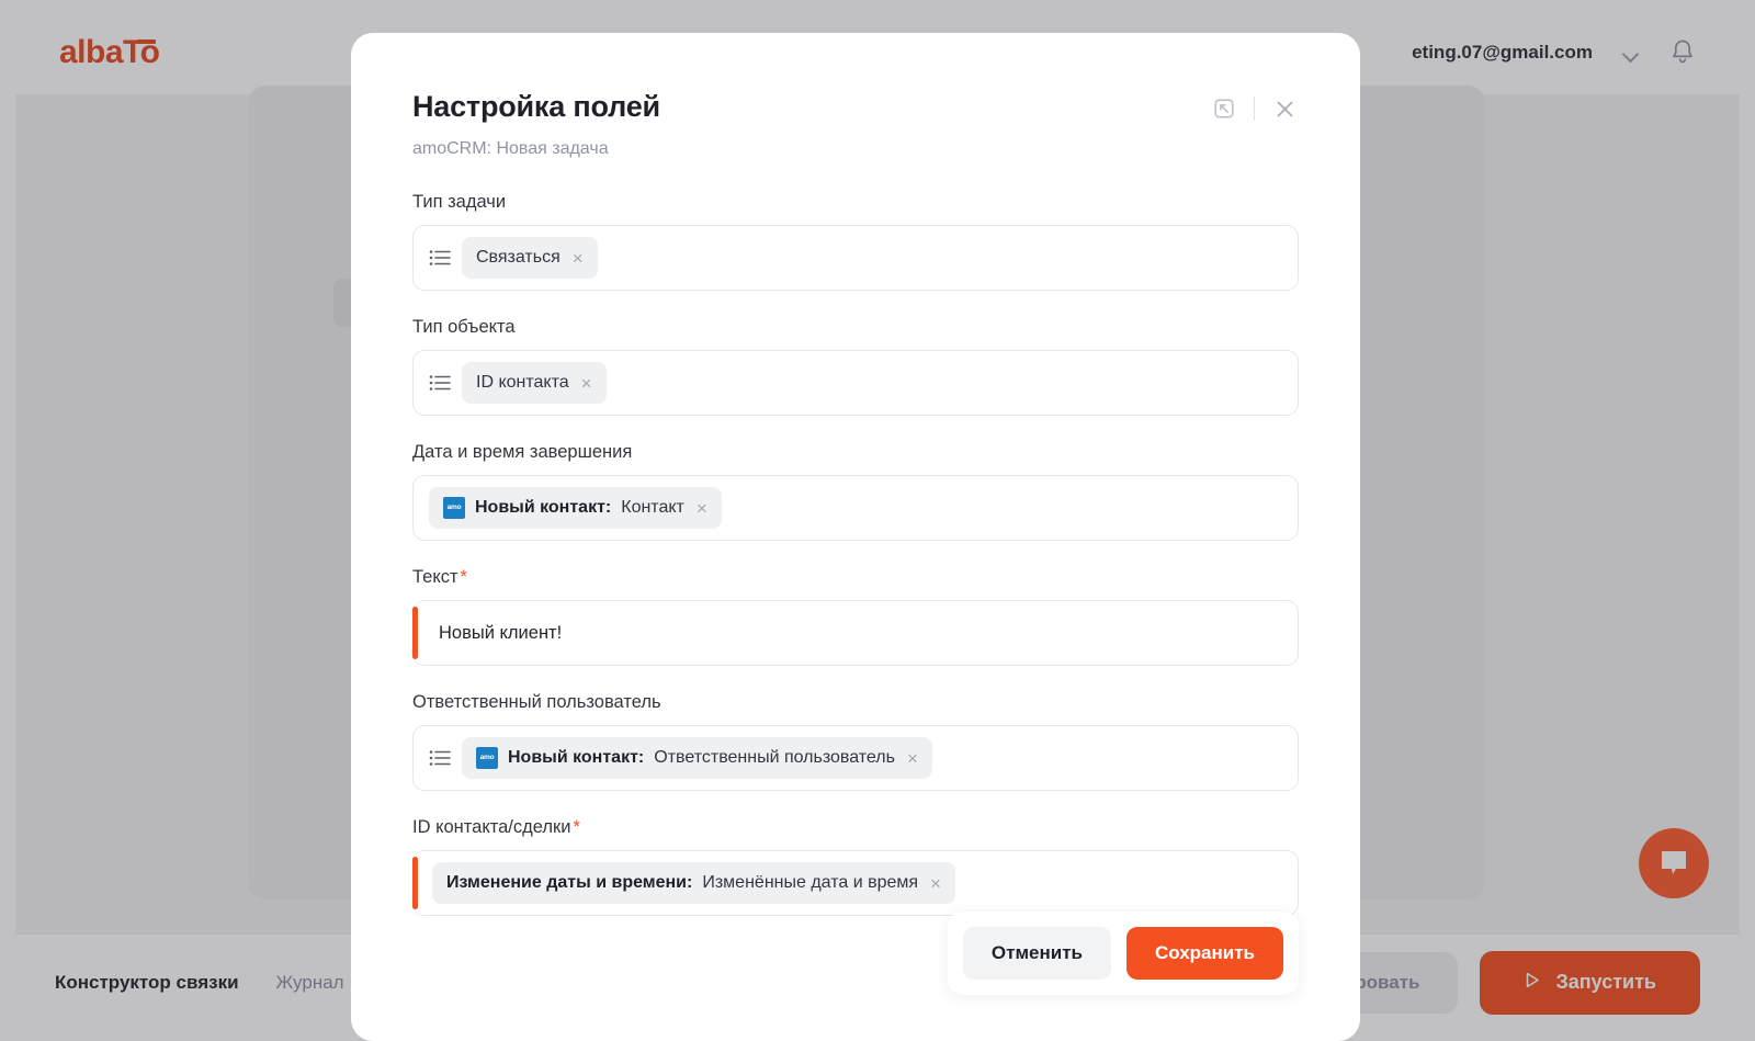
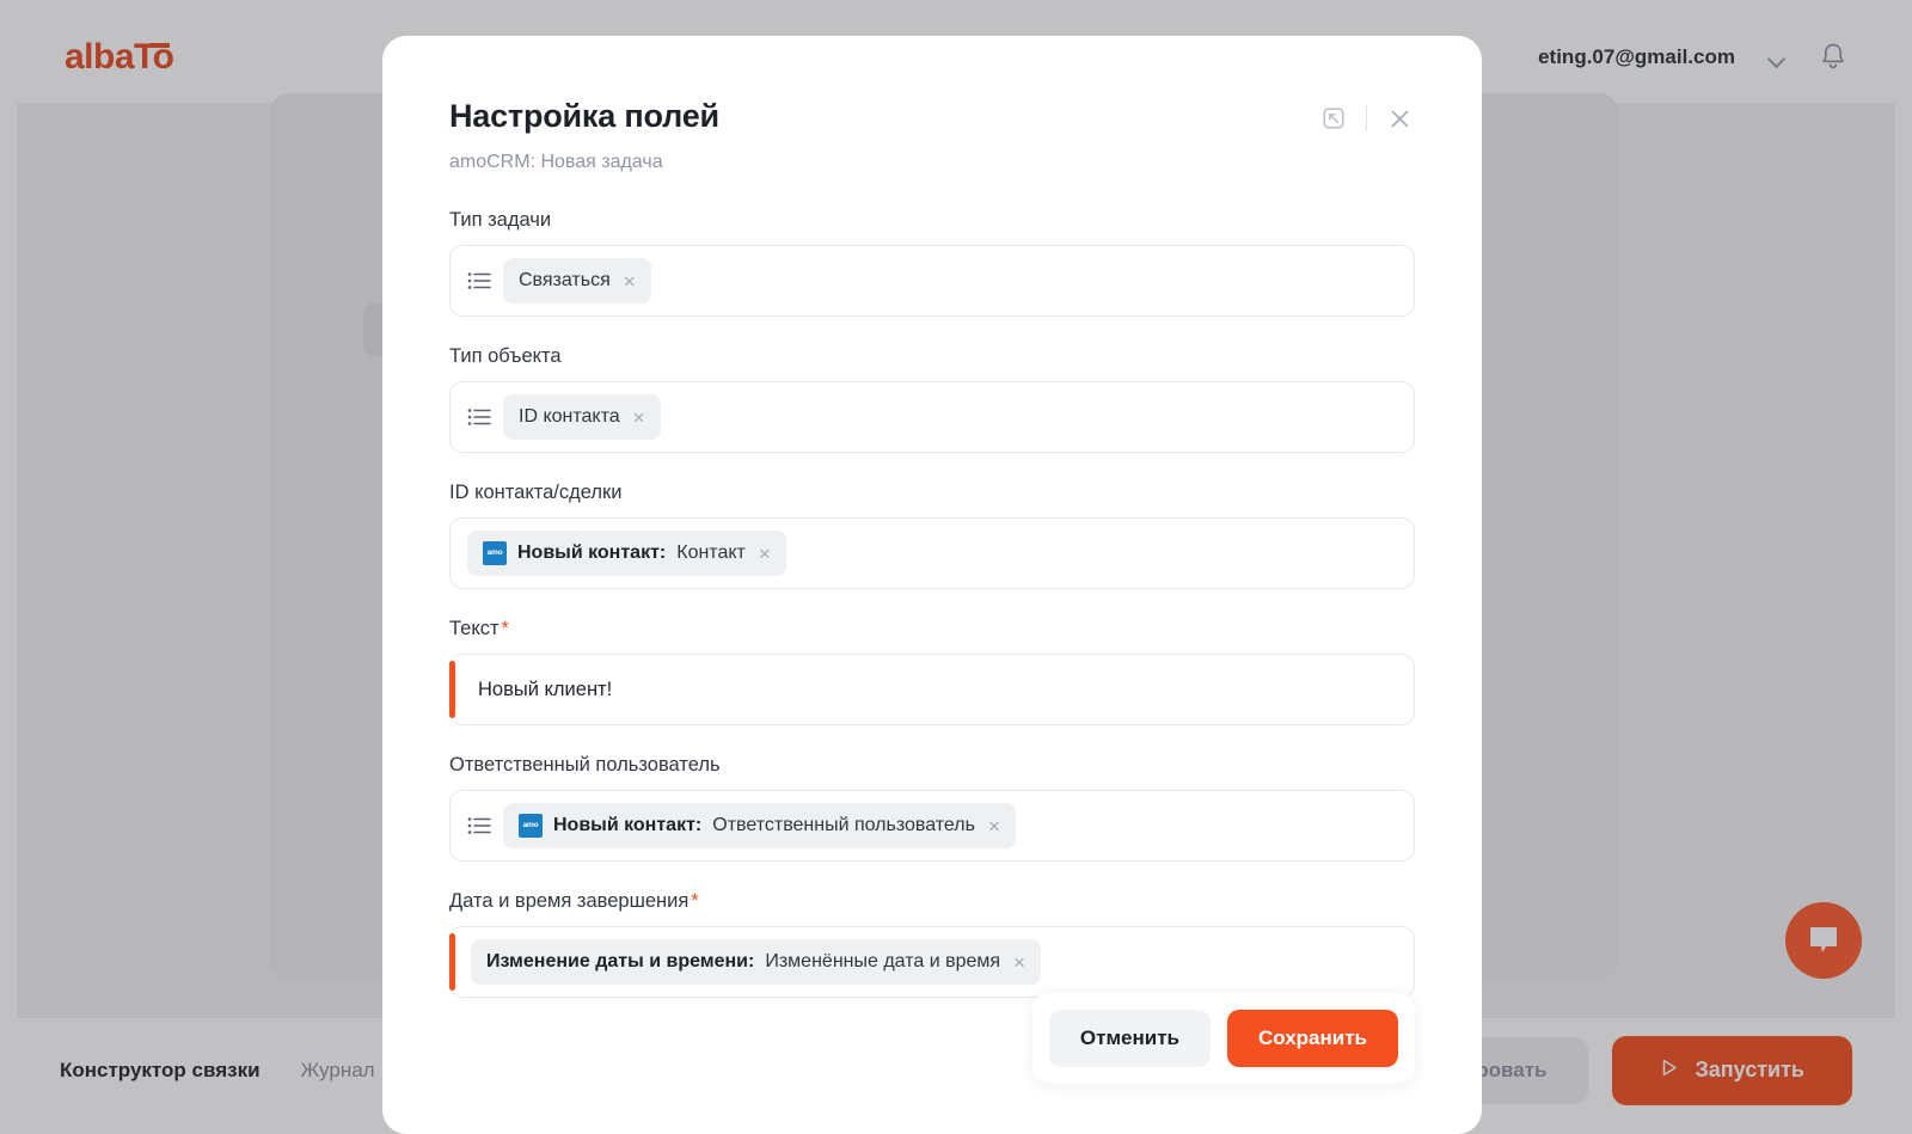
  albaTo
  eting.07@gmail.com
  Конструктор связки
  Журнал
  ровать
  Запустить
  Настройка полей
  amoCRM: Новая задача
  Тип задачи
  Связаться
  ×
  Тип объекта
  ID контакта
  ×
- Дата и время завершения
+ ID контакта/сделки
  Новый контакт:
  Контакт
  ×
  Текст*
  Новый клиент!
  Ответственный пользователь
  Новый контакт:
  Ответственный пользователь
  ×
- ID контакта/сделки*
+ Дата и время завершения*
  Изменение даты и времени:
  Изменённые дата и время
  ×
  Отменить
  Сохранить
